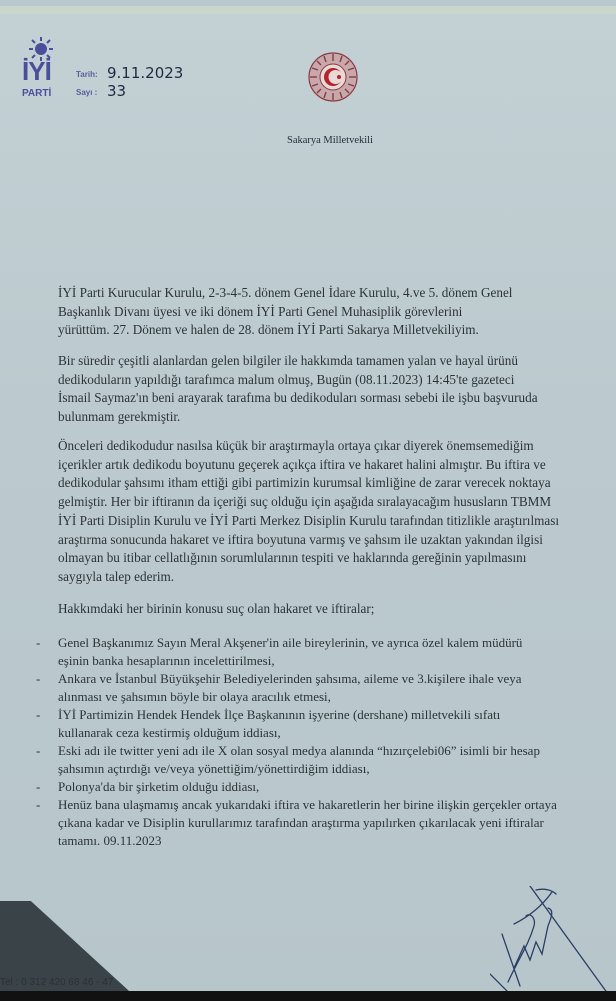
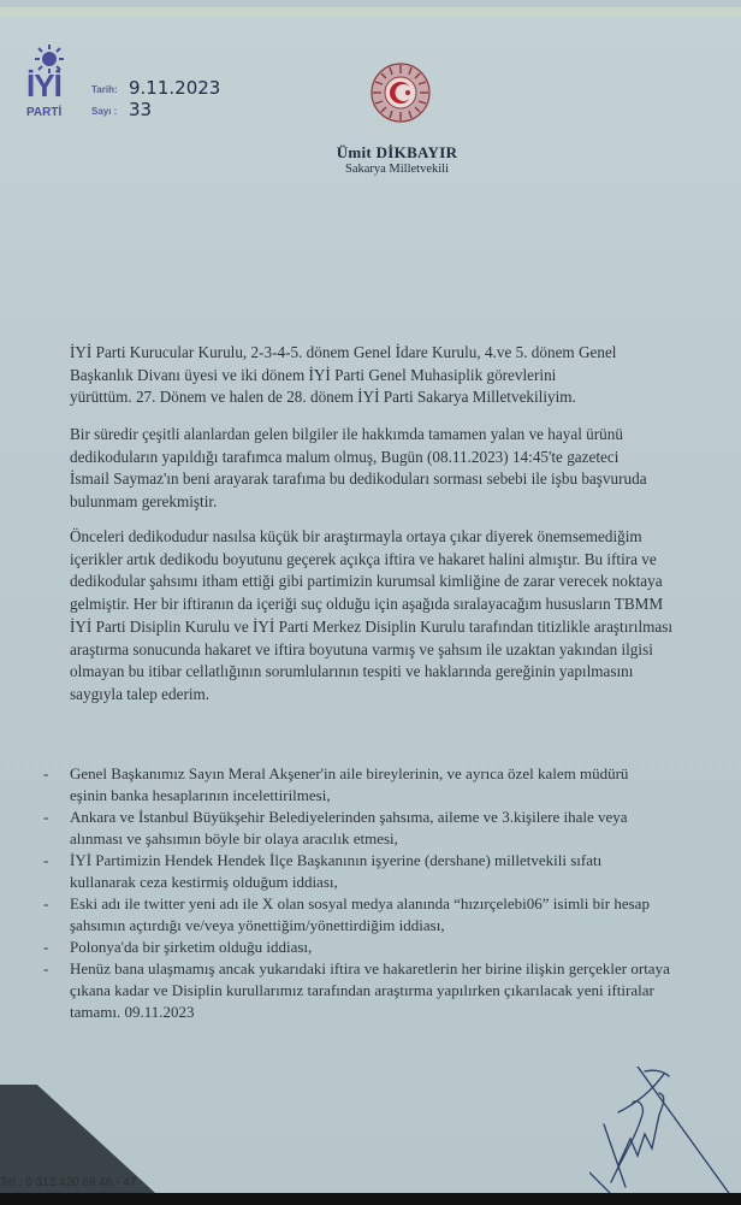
  İYİ
  PARTİ
  Tarih:
  9.11.2023
  Sayı :
  33
+ Ümit DİKBAYIR
  Sakarya Milletvekili
  İYİ Parti Kurucular Kurulu, 2-3-4-5. dönem Genel İdare Kurulu, 4.ve 5. dönem Genel
  Başkanlık Divanı üyesi ve iki dönem İYİ Parti Genel Muhasiplik görevlerini
  yürüttüm. 27. Dönem ve halen de 28. dönem İYİ Parti Sakarya Milletvekiliyim.
  Bir süredir çeşitli alanlardan gelen bilgiler ile hakkımda tamamen yalan ve hayal ürünü
  dedikoduların yapıldığı tarafımca malum olmuş, Bugün (08.11.2023) 14:45'te gazeteci
  İsmail Saymaz'ın beni arayarak tarafıma bu dedikoduları sorması sebebi ile işbu başvuruda
  bulunmam gerekmiştir.
  Önceleri dedikodudur nasılsa küçük bir araştırmayla ortaya çıkar diyerek önemsemediğim
  içerikler artık dedikodu boyutunu geçerek açıkça iftira ve hakaret halini almıştır. Bu iftira ve
  dedikodular şahsımı itham ettiği gibi partimizin kurumsal kimliğine de zarar verecek noktaya
  gelmiştir. Her bir iftiranın da içeriği suç olduğu için aşağıda sıralayacağım hususların TBMM
  İYİ Parti Disiplin Kurulu ve İYİ Parti Merkez Disiplin Kurulu tarafından titizlikle araştırılması
  araştırma sonucunda hakaret ve iftira boyutuna varmış ve şahsım ile uzaktan yakından ilgisi
  olmayan bu itibar cellatlığının sorumlularının tespiti ve haklarında gereğinin yapılmasını
  saygıyla talep ederim.
- Hakkımdaki her birinin konusu suç olan hakaret ve iftiralar;
  -
  Genel Başkanımız Sayın Meral Akşener'in aile bireylerinin, ve ayrıca özel kalem müdürü
  eşinin banka hesaplarının incelettirilmesi,
  -
  Ankara ve İstanbul Büyükşehir Belediyelerinden şahsıma, aileme ve 3.kişilere ihale veya
  alınması ve şahsımın böyle bir olaya aracılık etmesi,
  -
  İYİ Partimizin Hendek Hendek İlçe Başkanının işyerine (dershane) milletvekili sıfatı
  kullanarak ceza kestirmiş olduğum iddiası,
  -
  Eski adı ile twitter yeni adı ile X olan sosyal medya alanında “hızırçelebi06” isimli bir hesap
  şahsımın açtırdığı ve/veya yönettiğim/yönettirdiğim iddiası,
  -
  Polonya'da bir şirketim olduğu iddiası,
  -
  Henüz bana ulaşmamış ancak yukarıdaki iftira ve hakaretlerin her birine ilişkin gerçekler ortaya
  çıkana kadar ve Disiplin kurullarımız tarafından araştırma yapılırken çıkarılacak yeni iftiralar
  tamamı. 09.11.2023
